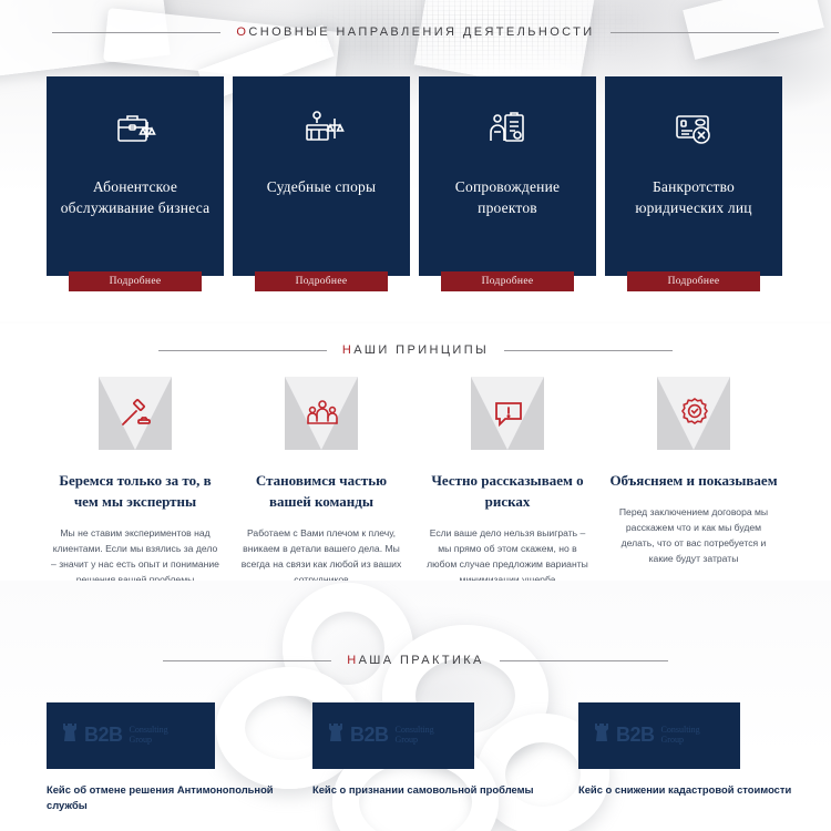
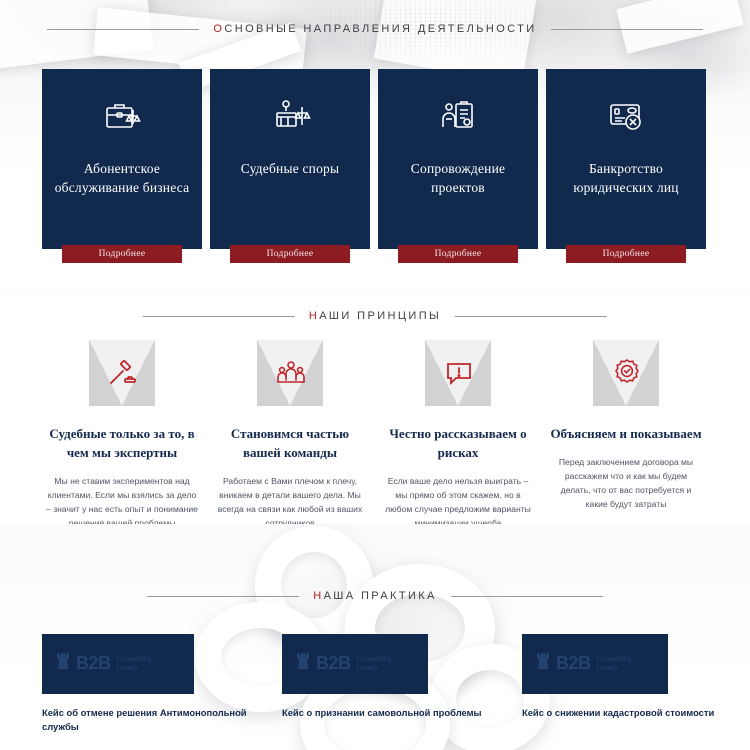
  ОСНОВНЫЕ НАПРАВЛЕНИЯ ДЕЯТЕЛЬНОСТИ
  Абонентское обслуживание бизнеса
  Подробнее
  Судебные споры
  Подробнее
  Сопровождение проектов
  Подробнее
  Банкротство юридических лиц
  Подробнее
  НАШИ ПРИНЦИПЫ
- Беремся только за то, в чем мы экспертны
+ Судебные только за то, в чем мы экспертны
  Мы не ставим экспериментов над клиентами. Если мы взялись за дело – значит у нас есть опыт и понимание решения вашей проблемы
  Становимся частью вашей команды
  Работаем с Вами плечом к плечу, вникаем в детали вашего дела. Мы всегда на связи как любой из ваших сотрудников
  Честно рассказываем о рисках
  Если ваше дело нельзя выиграть – мы прямо об этом скажем, но в любом случае предложим варианты минимизации ущерба
  Объясняем и показываем
  Перед заключением договора мы расскажем что и как мы будем делать, что от вас потребуется и какие будут затраты
  НАША ПРАКТИКА
  B2B
  Consulting
  Group
  Кейс об отмене решения Антимонопольной службы
  B2B
  Consulting
  Group
  Кейс о признании самовольной проблемы
  B2B
  Consulting
  Group
  Кейс о снижении кадастровой стоимости
